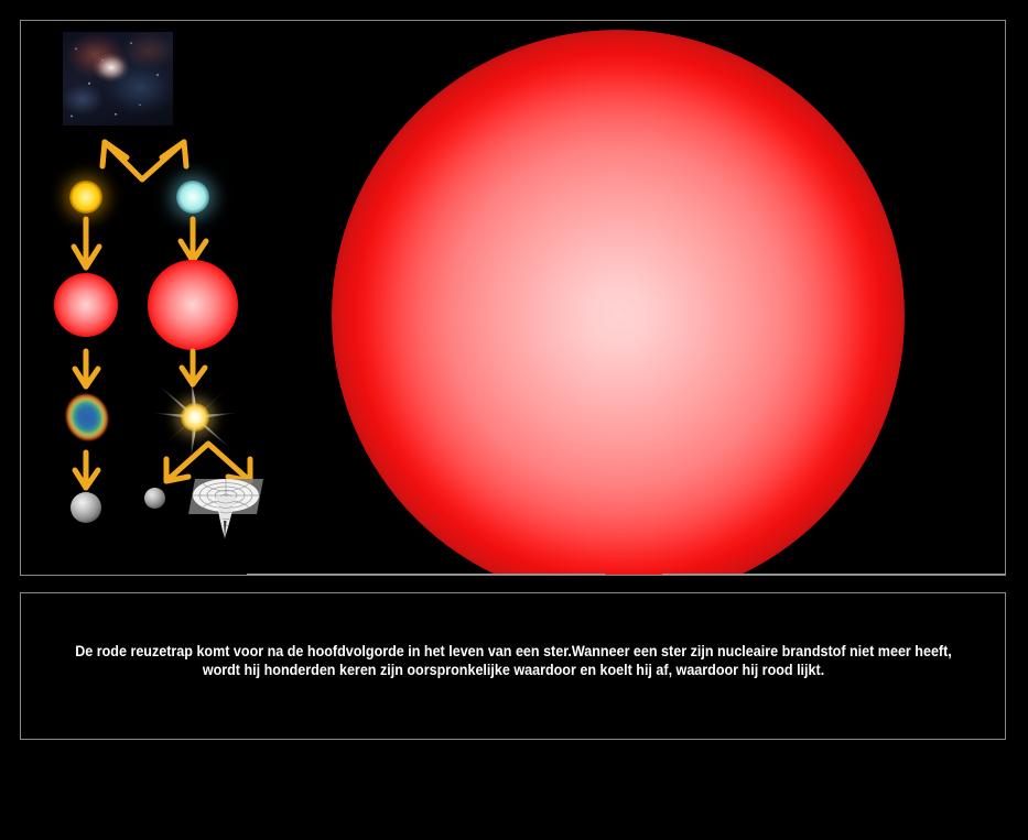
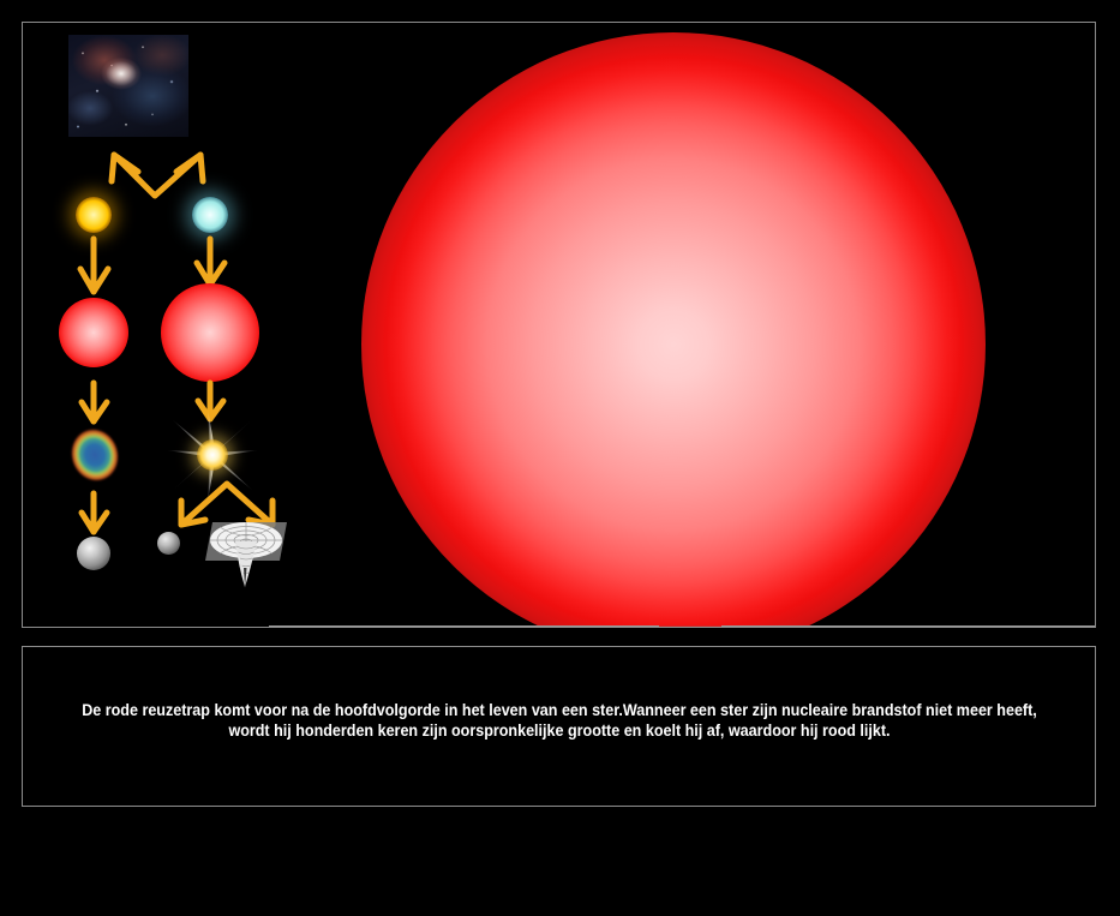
- De rode reuzetrap komt voor na de hoofdvolgorde in het leven van een ster.Wanneer een ster zijn nucleaire brandstof niet meer heeft, wordt hij honderden keren zijn oorspronkelijke waardoor en koelt hij af, waardoor hij rood lijkt.
+ De rode reuzetrap komt voor na de hoofdvolgorde in het leven van een ster.Wanneer een ster zijn nucleaire brandstof niet meer heeft, wordt hij honderden keren zijn oorspronkelijke grootte en koelt hij af, waardoor hij rood lijkt.
